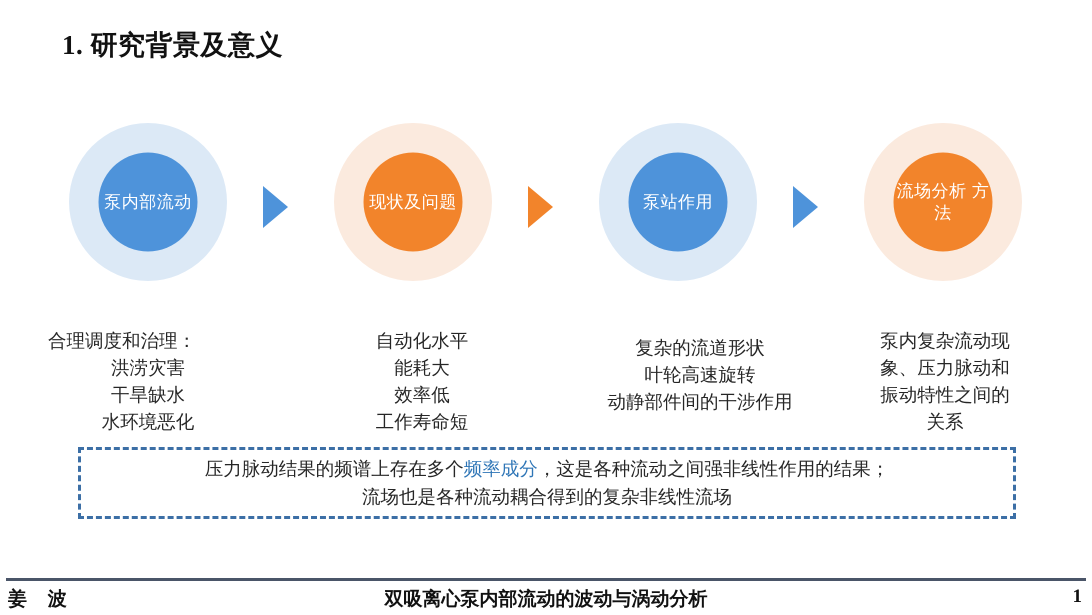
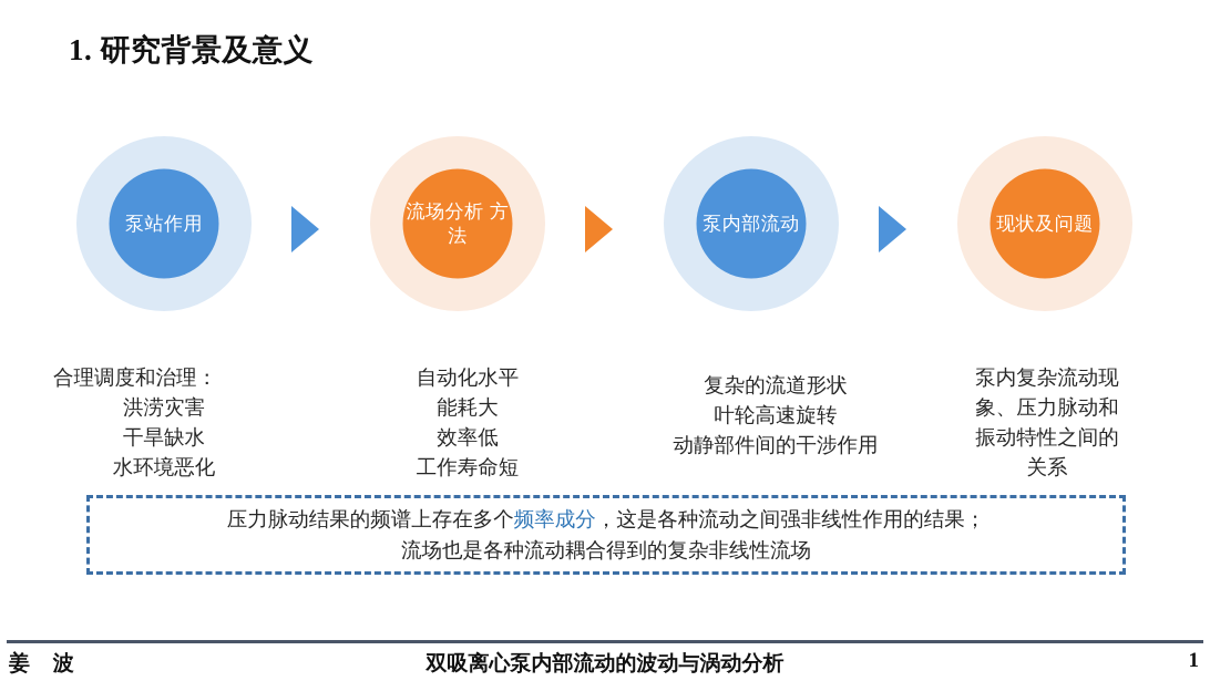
  1. 研究背景及意义
- 泵内部流动
+ 泵站作用
- 现状及问题
+ 流场分析 方法
- 泵站作用
+ 泵内部流动
- 流场分析 方法
+ 现状及问题
  合理调度和治理：
  洪涝灾害
  干旱缺水
  水环境恶化
  自动化水平
  能耗大
  效率低
  工作寿命短
  复杂的流道形状
  叶轮高速旋转
  动静部件间的干涉作用
  泵内复杂流动现
  象、压力脉动和
  振动特性之间的
  关系
  压力脉动结果的频谱上存在多个频率成分，这是各种流动之间强非线性作用的结果；
  流场也是各种流动耦合得到的复杂非线性流场
  姜 波
  双吸离心泵内部流动的波动与涡动分析
  1
